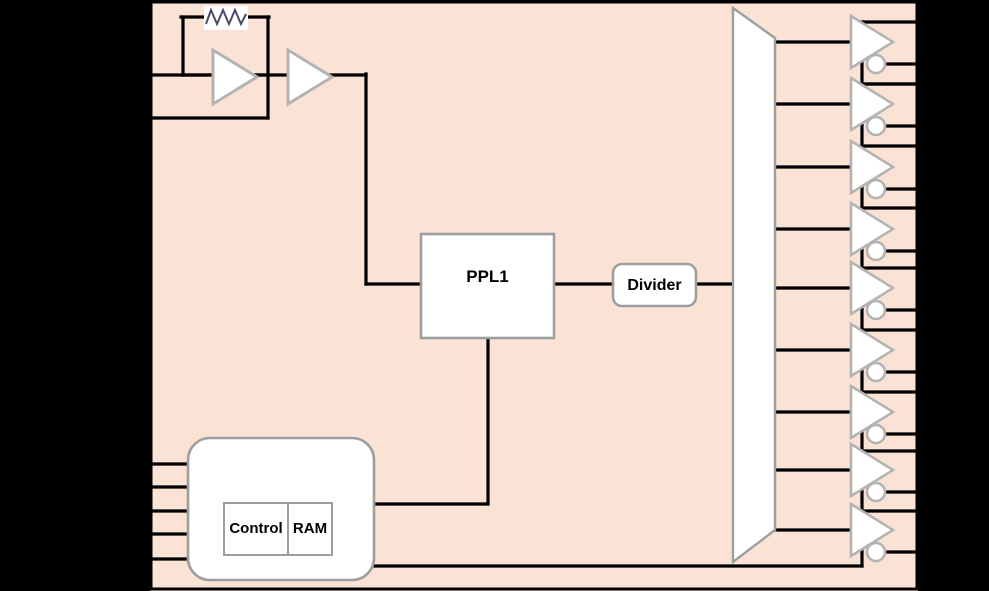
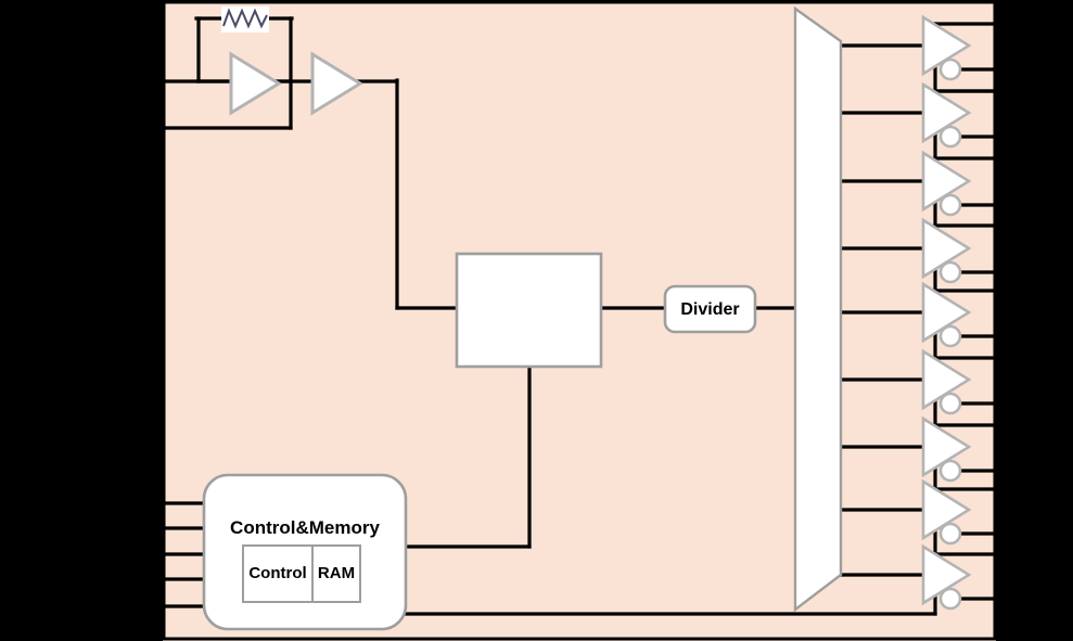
- PPL1
  Divider
+ Control&Memory
  Control
  RAM
